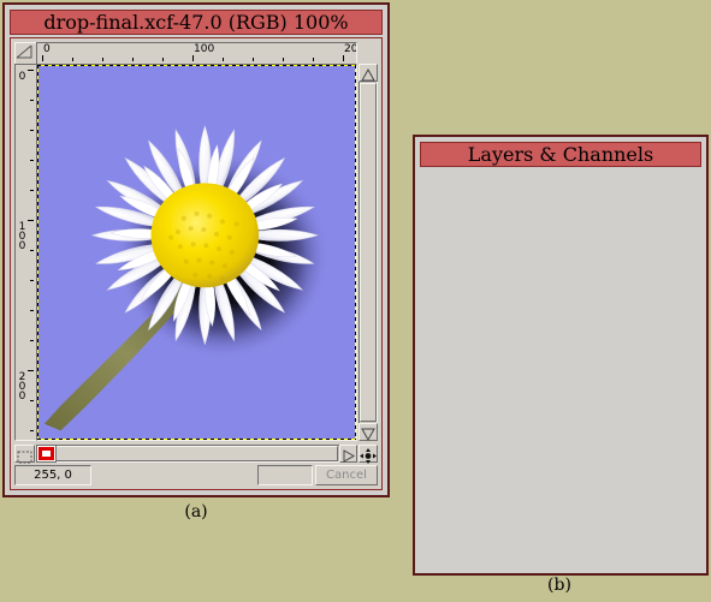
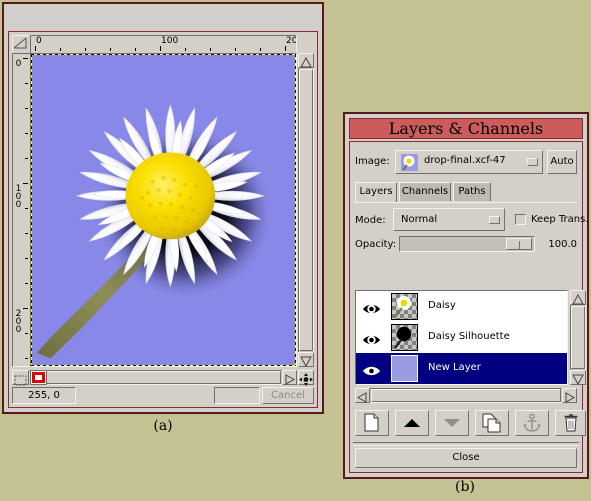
- drop-final.xcf-47.0 (RGB) 100%
  0
  100
  0
  1
  0
  0
  2
  0
  0
  255, 0
  Cancel
  (a)
  Layers & Channels
+ Image:
+ drop-final.xcf-47
+ Auto
+ Layers
+ Channels
+ Paths
+ Mode:
+ Normal
+ Keep Trans.
+ Opacity:
+ 100.0
+ Daisy
+ Daisy Silhouette
+ New Layer
+ Close
  (b)
